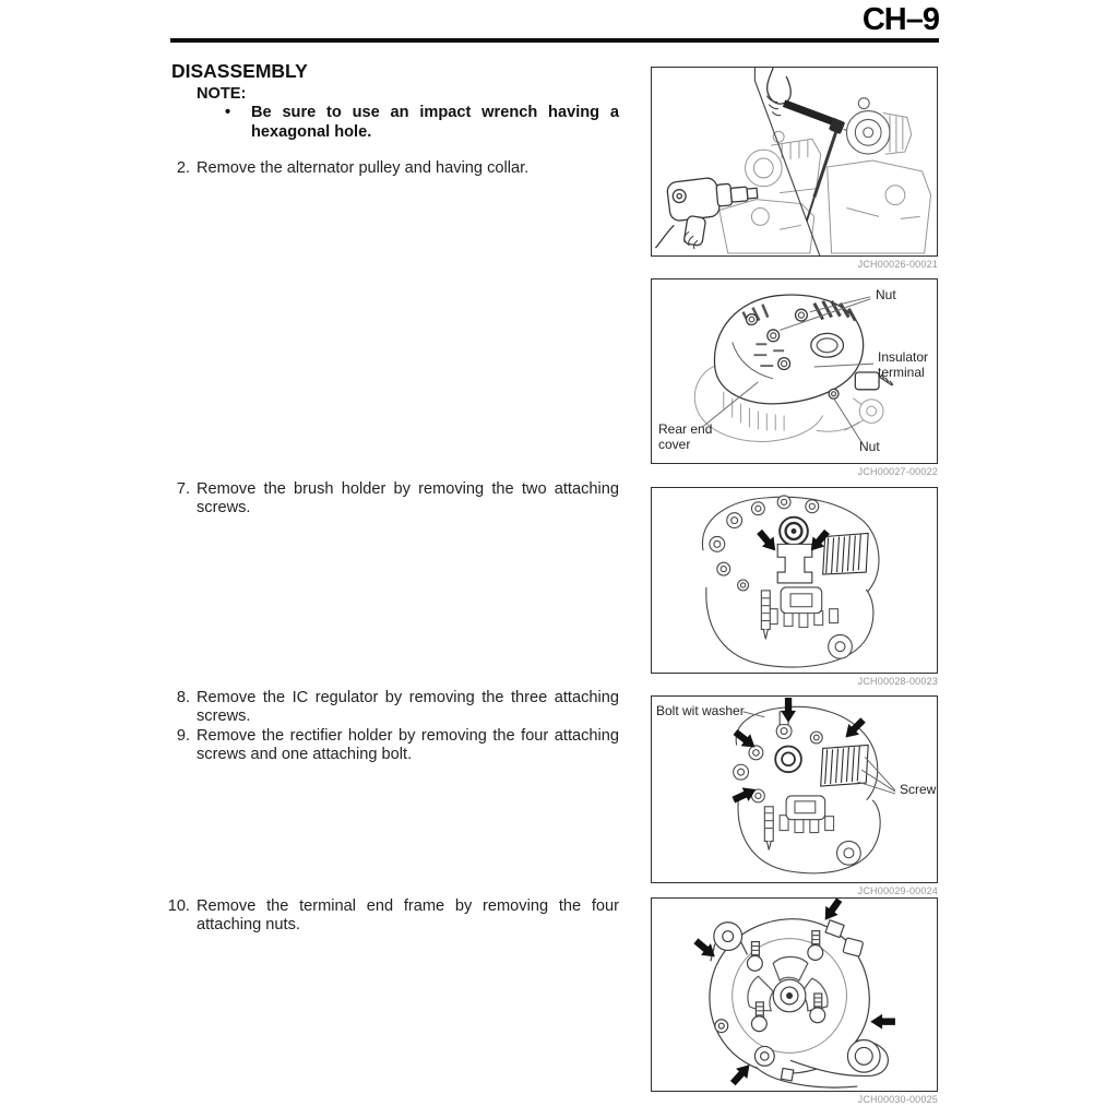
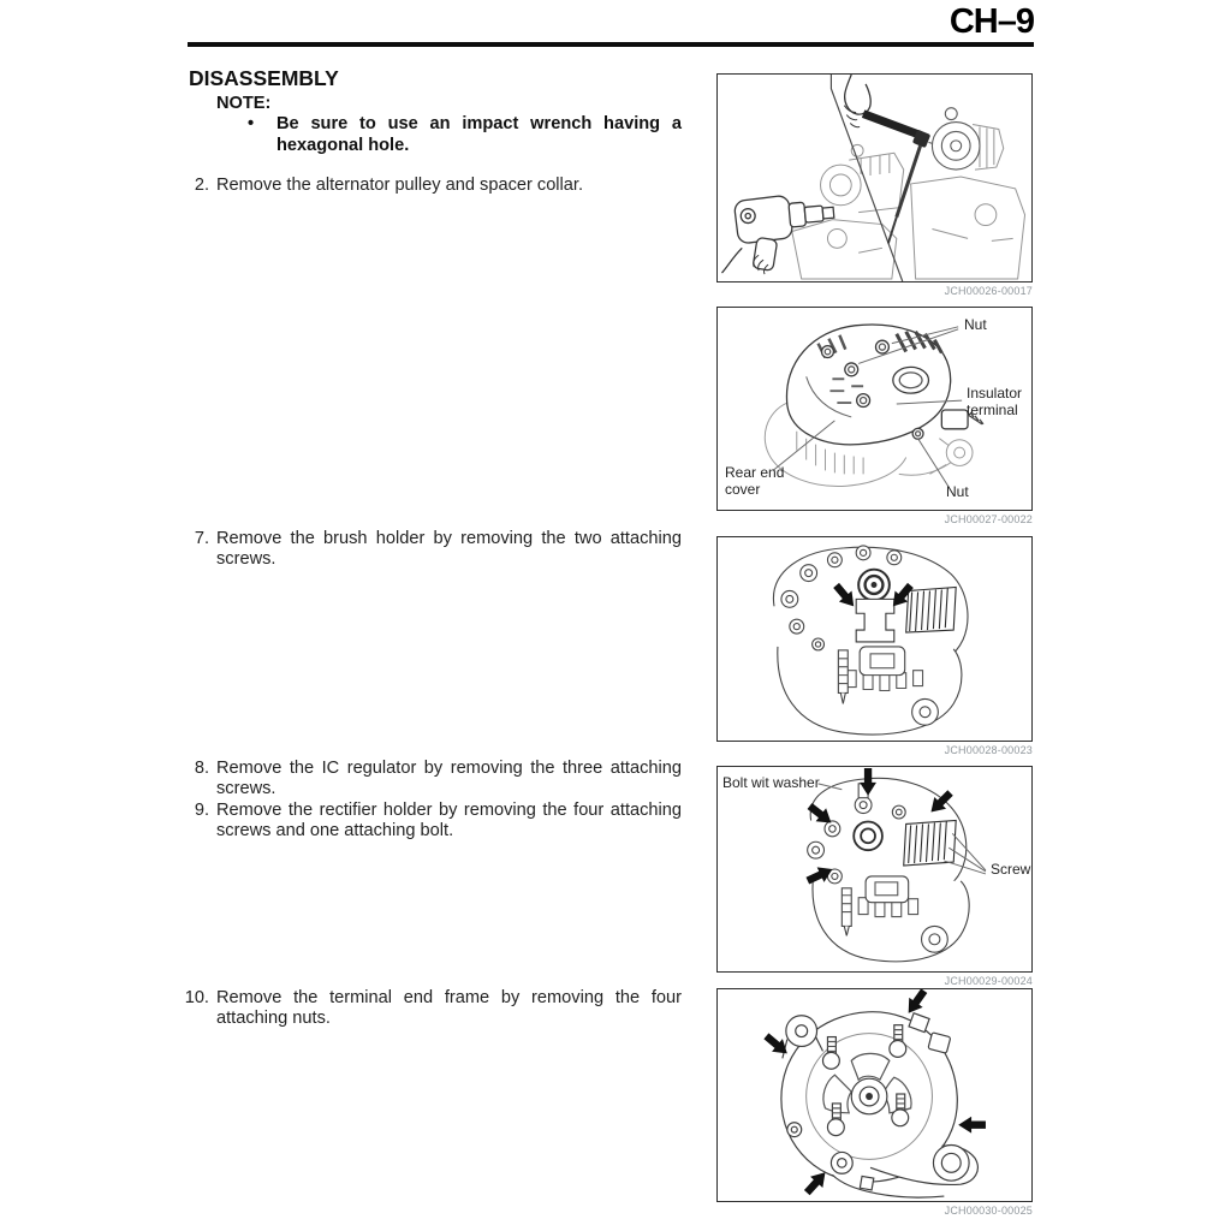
  CH–9
  DISASSEMBLY
  NOTE:
  •
  Be sure to use an impact wrench having a hexagonal hole.
  2.
- Remove the alternator pulley and having collar.
+ Remove the alternator pulley and spacer collar.
  7.
  Remove the brush holder by removing the two attaching screws.
  8.
  Remove the IC regulator by removing the three attaching screws.
  9.
  Remove the rectifier holder by removing the four attaching screws and one attaching bolt.
  10.
  Remove the terminal end frame by removing the four attaching nuts.
- JCH00026-00021
+ JCH00026-00017
  Nut
  Insulator terminal
  Rear end cover
  Nut
  JCH00027-00022
  JCH00028-00023
  Bolt wit washer
  Screw
  JCH00029-00024
  JCH00030-00025
